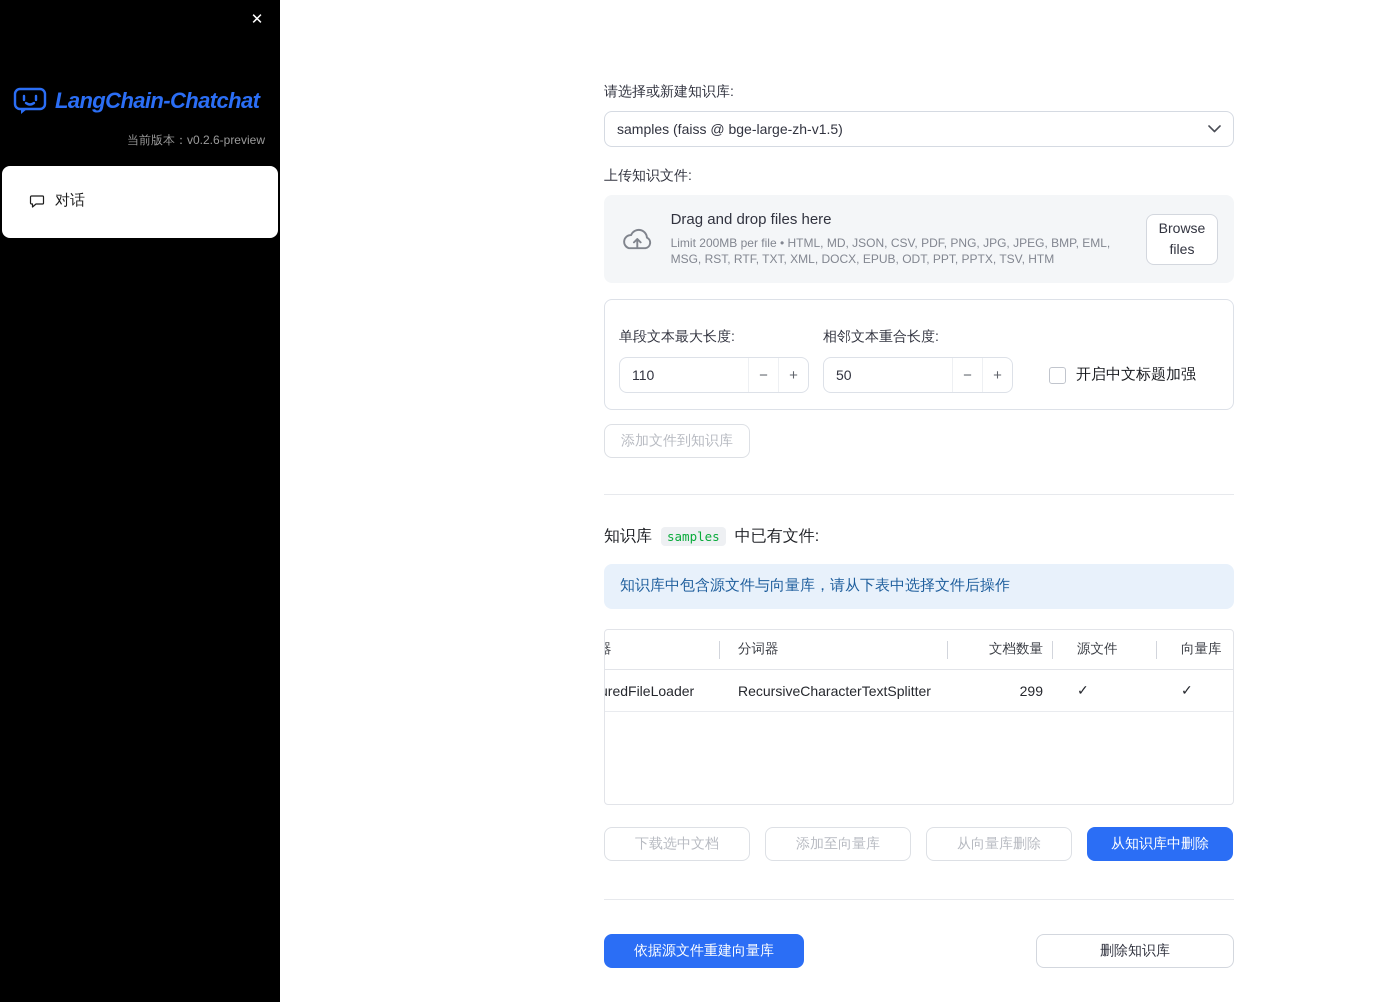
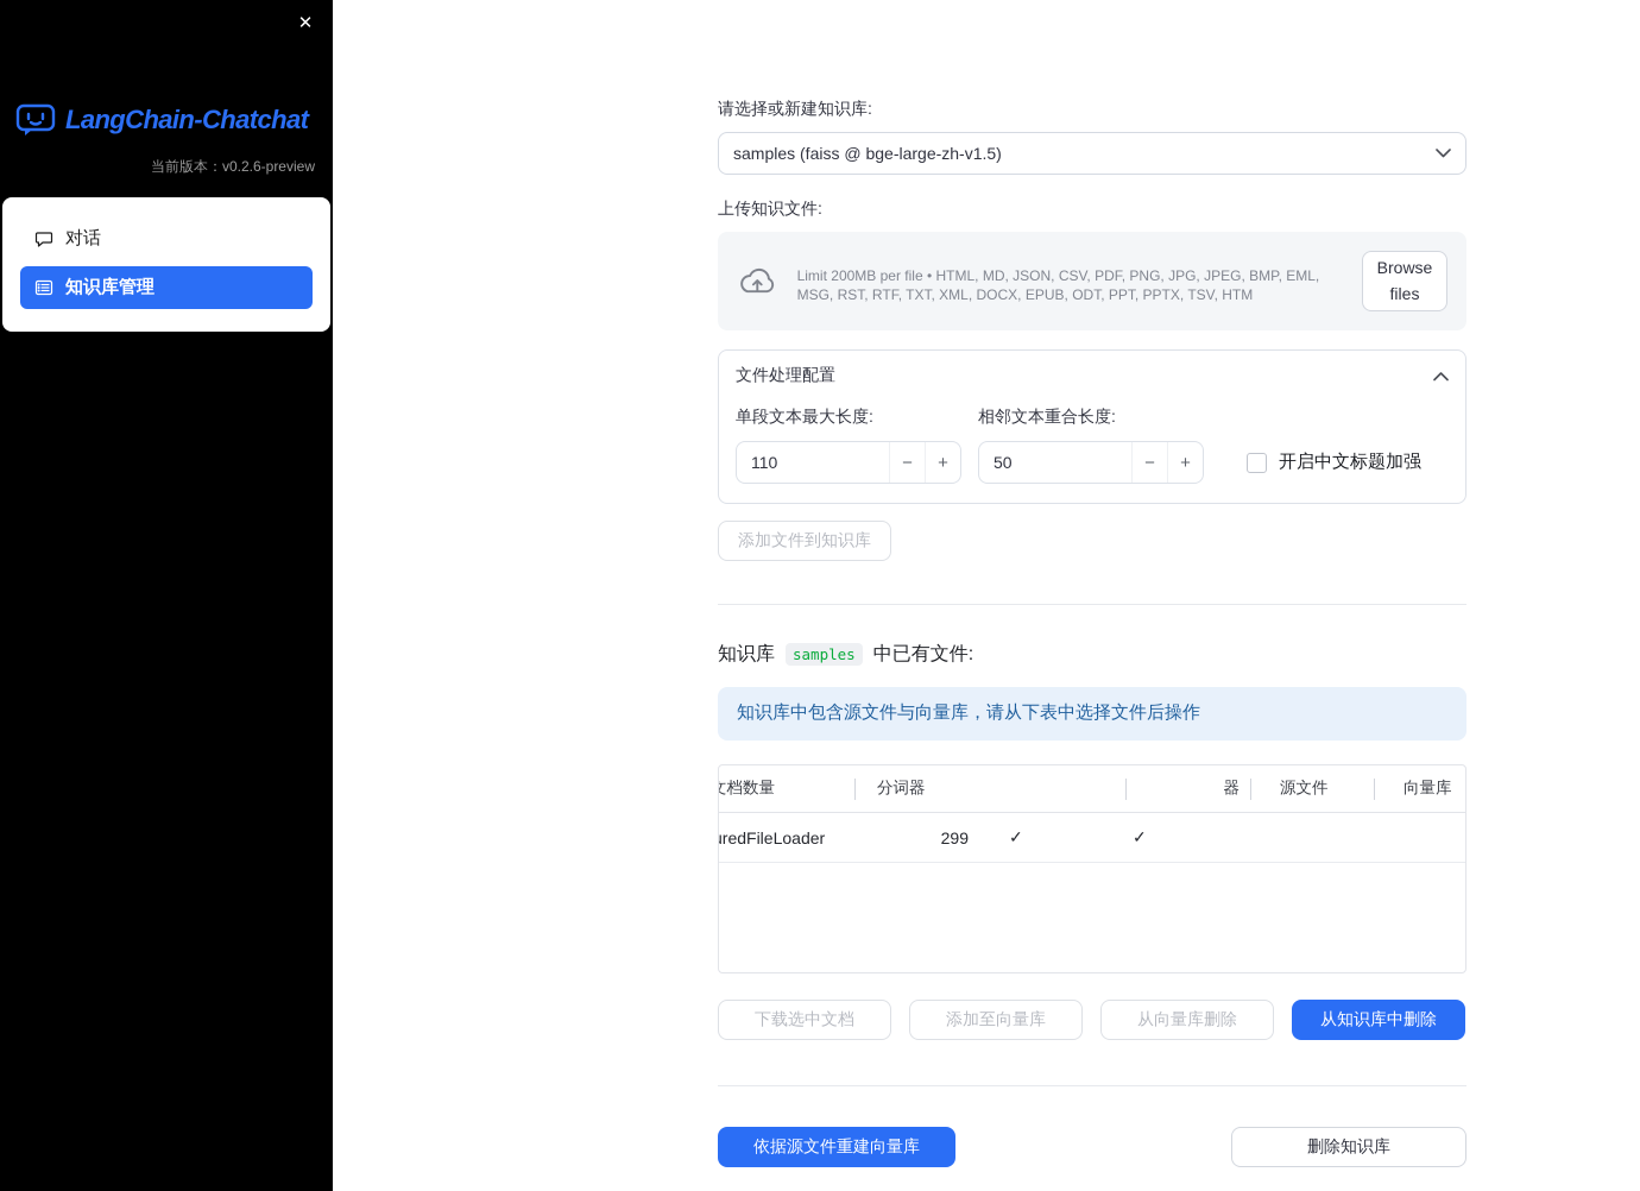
  ✕
  LangChain-Chatchat
  当前版本：v0.2.6-preview
  对话
+ 知识库管理
  请选择或新建知识库:
  samples (faiss @ bge-large-zh-v1.5)
  上传知识文件:
- Drag and drop files here
  Limit 200MB per file • HTML, MD, JSON, CSV, PDF, PNG, JPG, JPEG, BMP, EML, MSG, RST, RTF, TXT, XML, DOCX, EPUB, ODT, PPT, PPTX, TSV, HTM
  Browse files
+ 文件处理配置
  单段文本最大长度:
  110
  −
  +
  相邻文本重合长度:
  50
  −
  +
  开启中文标题加强
  添加文件到知识库
  知识库
  samples
  中已有文件:
  知识库中包含源文件与向量库，请从下表中选择文件后操作
- 器
+ 文档数量
  分词器
- 文档数量
+ 器
  源文件
  向量库
  redFileLoader
- RecursiveCharacterTextSplitter
  299
  ✓
  ✓
  下载选中文档
  添加至向量库
  从向量库删除
  从知识库中删除
  依据源文件重建向量库
  删除知识库
